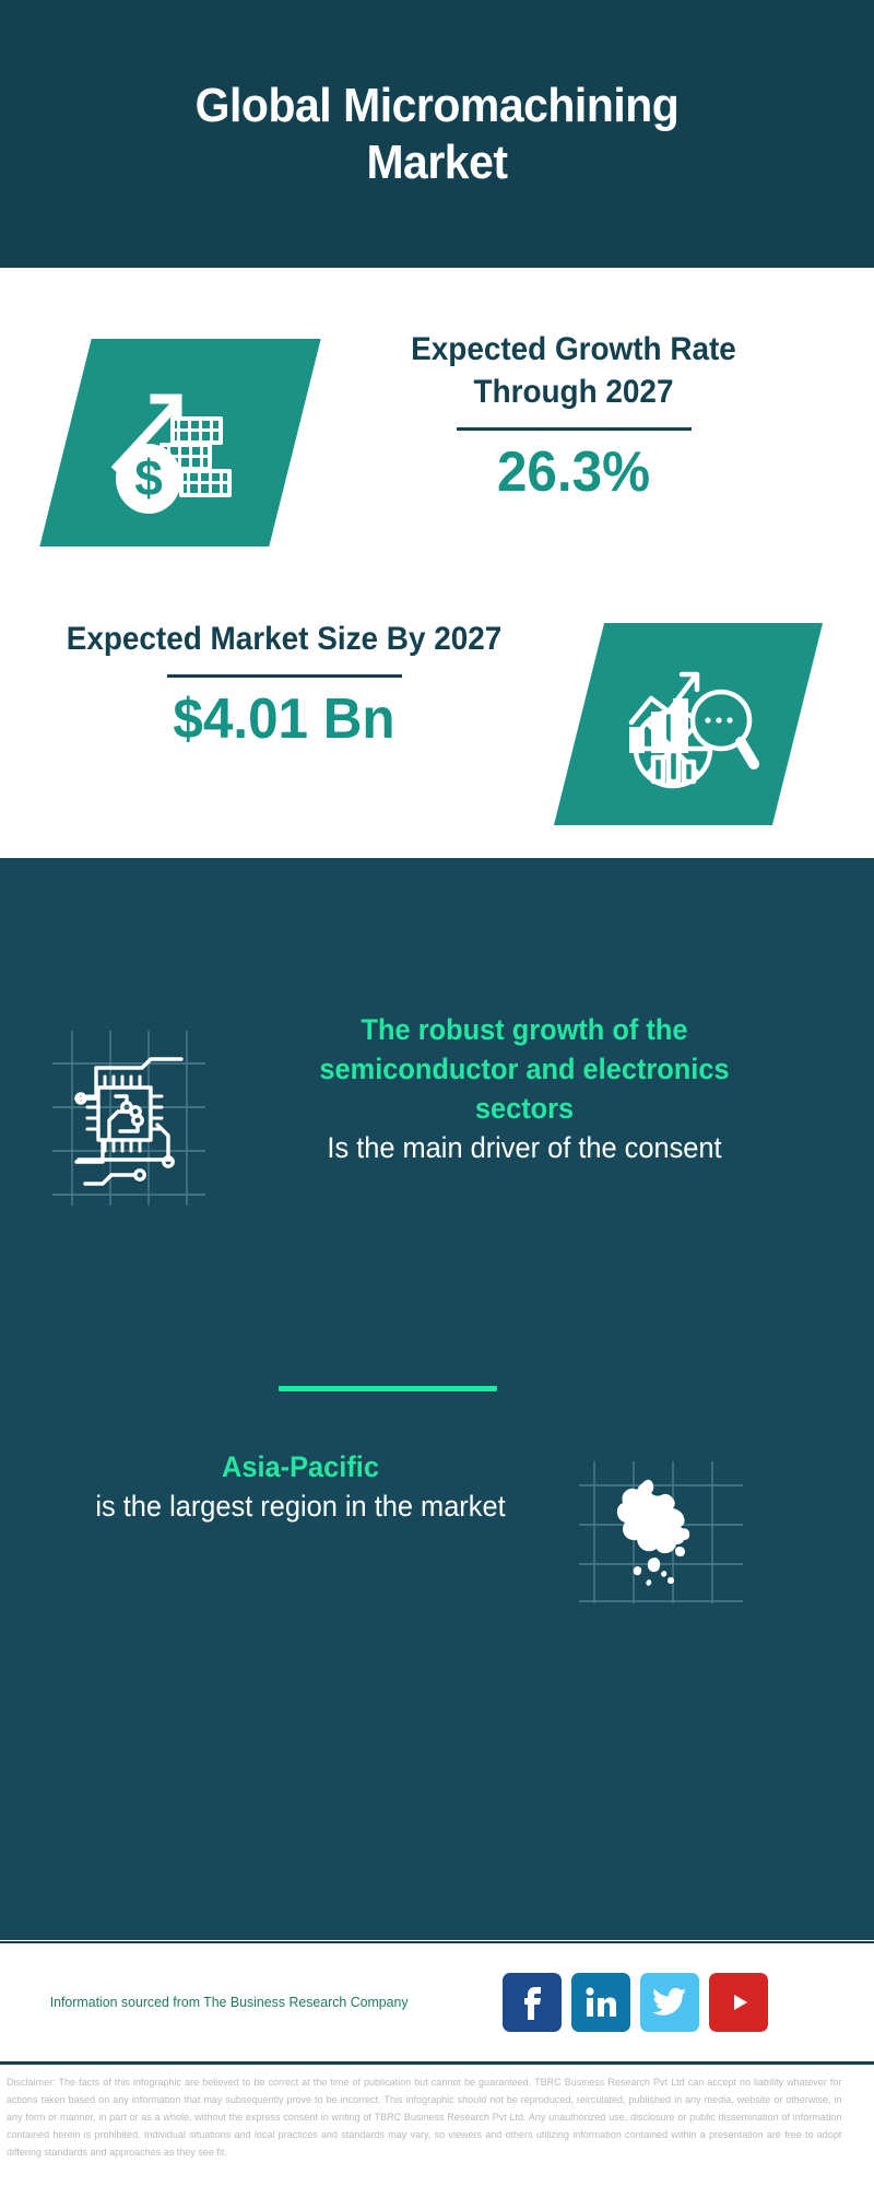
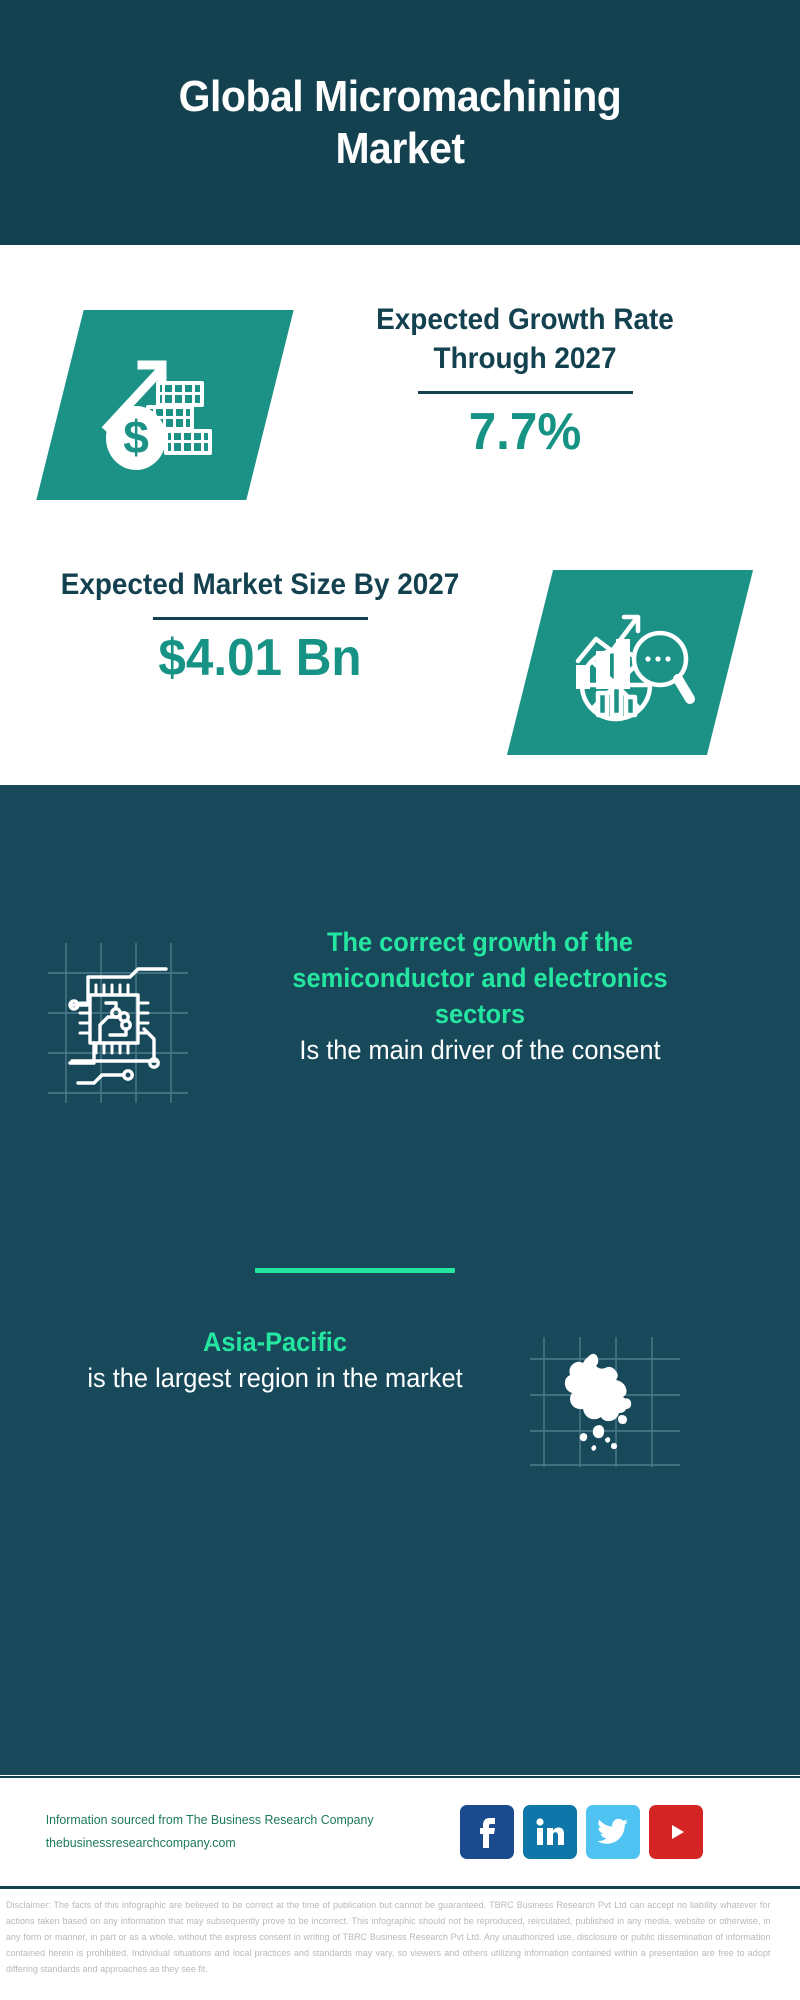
  Global Micromachining Market
  Expected Growth Rate Through 2027
- 26.3%
+ 7.7%
  Expected Market Size By 2027
  $4.01 Bn
- The robust growth of the semiconductor and electronics sectors
+ The correct growth of the semiconductor and electronics sectors
  Is the main driver of the consent
  Asia-Pacific
  is the largest region in the market
  Information sourced from The Business Research Company
+ thebusinessresearchcompany.com
  Disclaimer: The facts of this infographic are believed to be correct at the time of publication but cannot be guaranteed. TBRC Business Research Pvt Ltd can accept no liability whatever for actions taken based on any information that may subsequently prove to be incorrect. This infographic should not be reproduced, reirculated, published in any media, website or otherwise, in any form or manner, in part or as a whole, without the express consent in writing of TBRC Business Research Pvt Ltd. Any unauthorized use, disclosure or public dissemination of information contained herein is prohibited. Individual situations and local practices and standards may vary, so viewers and others utilizing information contained within a presentation are free to adopt differing standards and approaches as they see fit.
